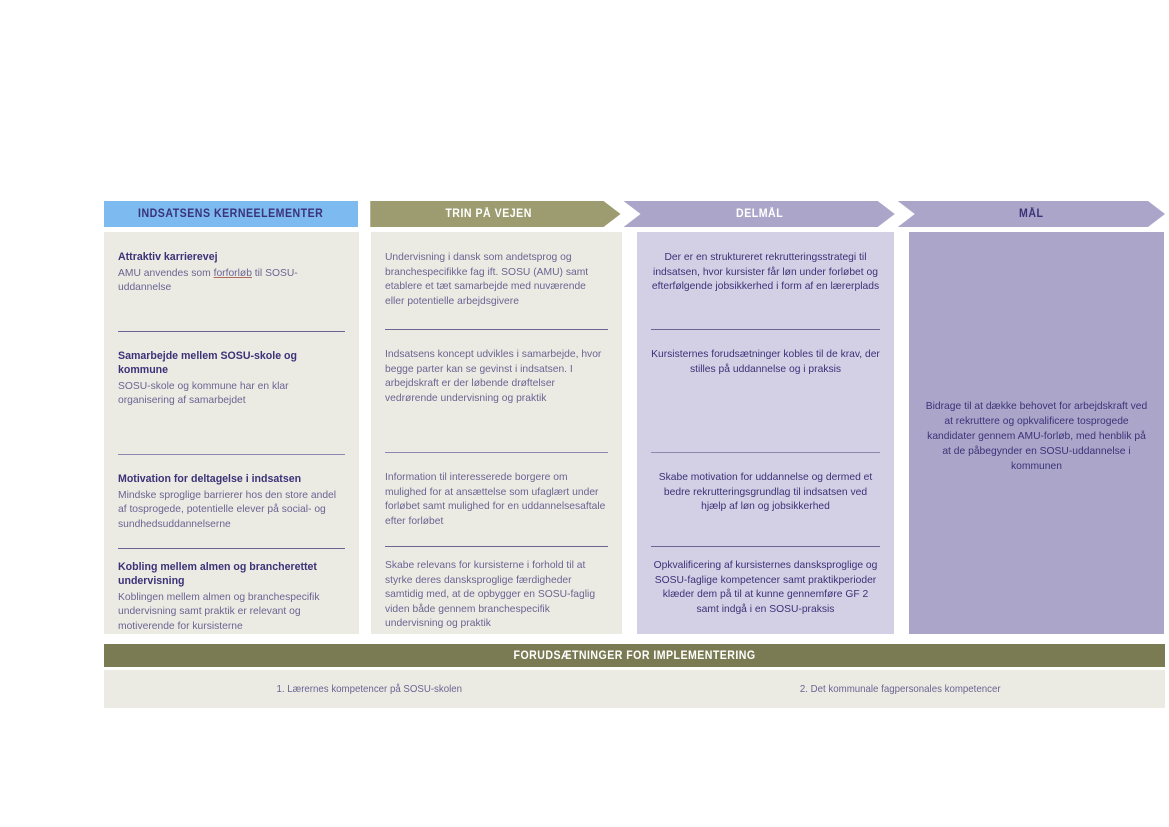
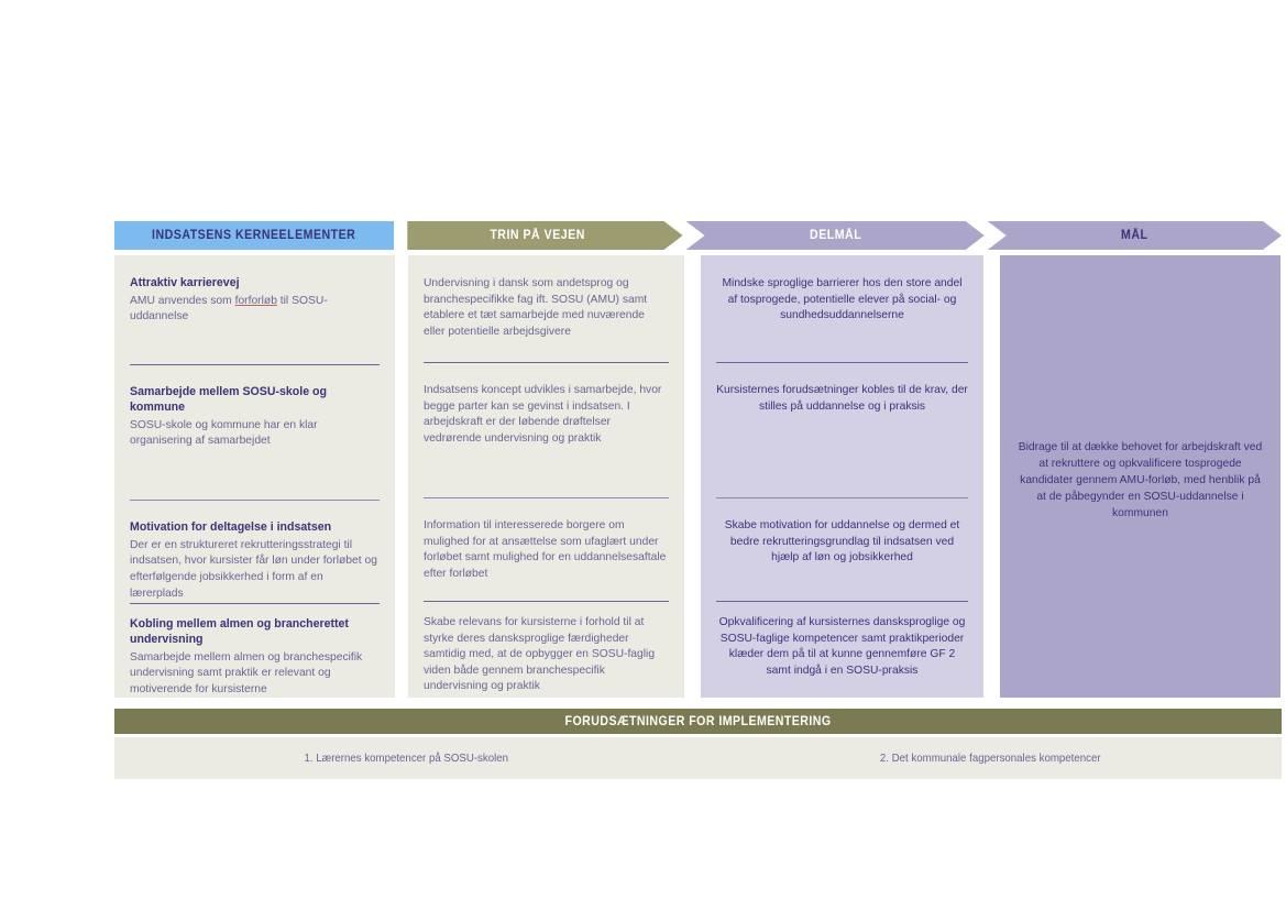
  INDSATSENS KERNEELEMENTER
  TRIN PÅ VEJEN
  DELMÅL
  MÅL
  Attraktiv karrierevej
  AMU anvendes som forforløb til SOSU-uddannelse
  Samarbejde mellem SOSU-skole og kommune
  SOSU-skole og kommune har en klar organisering af samarbejdet
  Motivation for deltagelse i indsatsen
- Mindske sproglige barrierer hos den store andel af tosprogede, potentielle elever på social- og sundhedsuddannelserne
+ Der er en struktureret rekrutteringsstrategi til indsatsen, hvor kursister får løn under forløbet og efterfølgende jobsikkerhed i form af en lærerplads
  Kobling mellem almen og brancherettet undervisning
- Koblingen mellem almen og branchespecifik undervisning samt praktik er relevant og motiverende for kursisterne
+ Samarbejde mellem almen og branchespecifik undervisning samt praktik er relevant og motiverende for kursisterne
  Undervisning i dansk som andetsprog og branchespecifikke fag ift. SOSU (AMU) samt etablere et tæt samarbejde med nuværende eller potentielle arbejdsgivere
  Indsatsens koncept udvikles i samarbejde, hvor begge parter kan se gevinst i indsatsen. I arbejdskraft er der løbende drøftelser vedrørende undervisning og praktik
  Information til interesserede borgere om mulighed for at ansættelse som ufaglært under forløbet samt mulighed for en uddannelsesaftale efter forløbet
  Skabe relevans for kursisterne i forhold til at styrke deres dansksproglige færdigheder samtidig med, at de opbygger en SOSU-faglig viden både gennem branchespecifik undervisning og praktik
- Der er en struktureret rekrutteringsstrategi til indsatsen, hvor kursister får løn under forløbet og efterfølgende jobsikkerhed i form af en lærerplads
+ Mindske sproglige barrierer hos den store andel af tosprogede, potentielle elever på social- og sundhedsuddannelserne
  Kursisternes forudsætninger kobles til de krav, der stilles på uddannelse og i praksis
  Skabe motivation for uddannelse og dermed et bedre rekrutteringsgrundlag til indsatsen ved hjælp af løn og jobsikkerhed
  Opkvalificering af kursisternes dansksproglige og SOSU-faglige kompetencer samt praktikperioder klæder dem på til at kunne gennemføre GF 2 samt indgå i en SOSU-praksis
  Bidrage til at dække behovet for arbejdskraft ved at rekruttere og opkvalificere tosprogede kandidater gennem AMU-forløb, med henblik på at de påbegynder en SOSU-uddannelse i kommunen
  FORUDSÆTNINGER FOR IMPLEMENTERING
  1. Lærernes kompetencer på SOSU-skolen
  2. Det kommunale fagpersonales kompetencer
